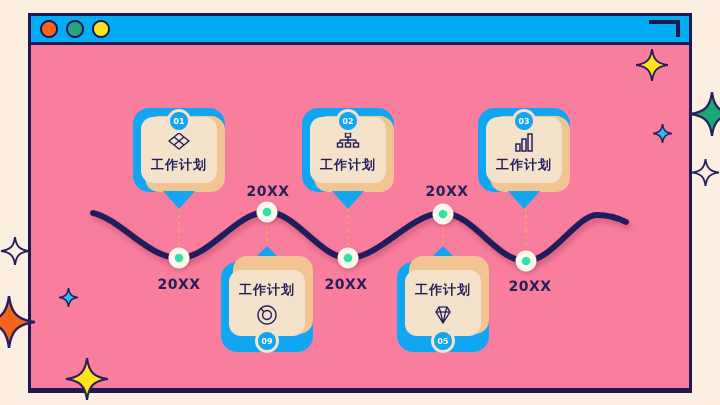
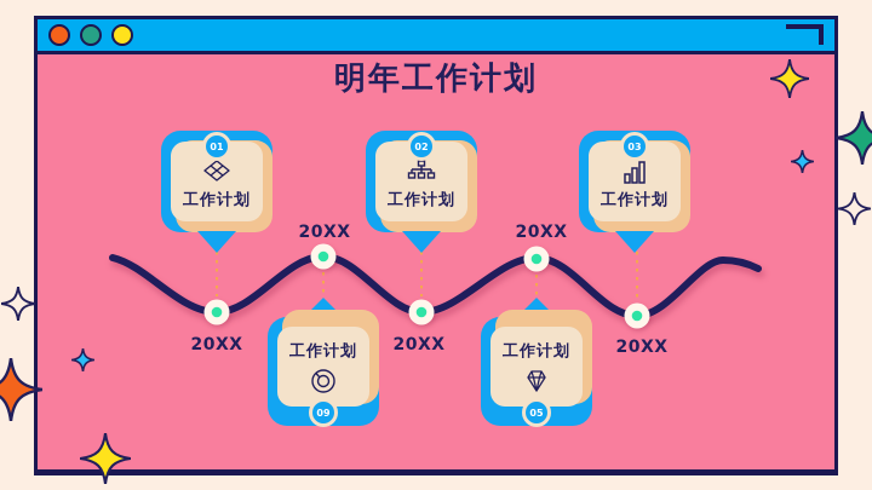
+ 明年工作计划
  20XX
  20XX
  20XX
  20XX
  20XX
  工作计划
  01
  工作计划
  02
  工作计划
  03
  工作计划
  09
  工作计划
  05
